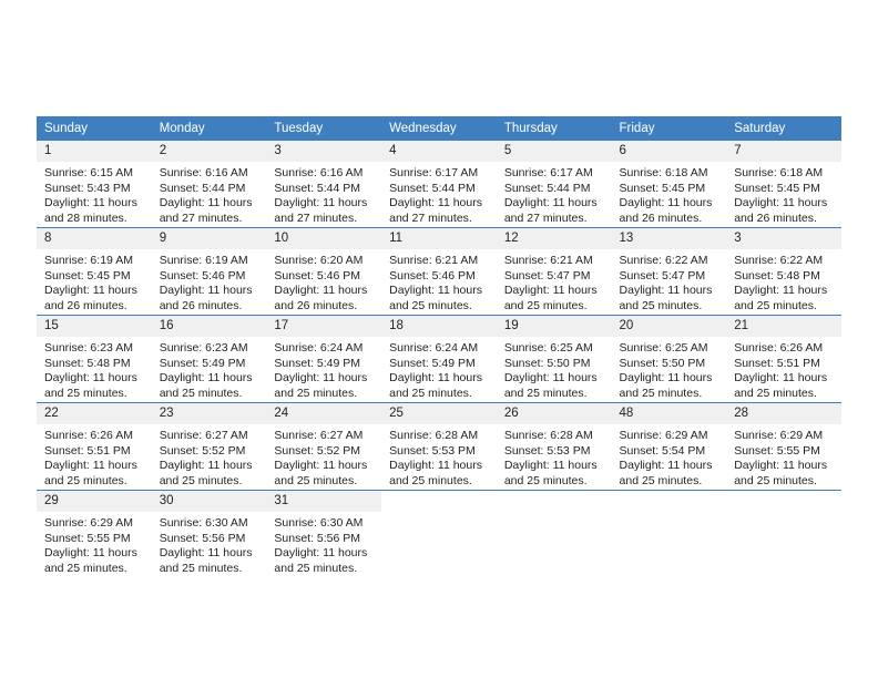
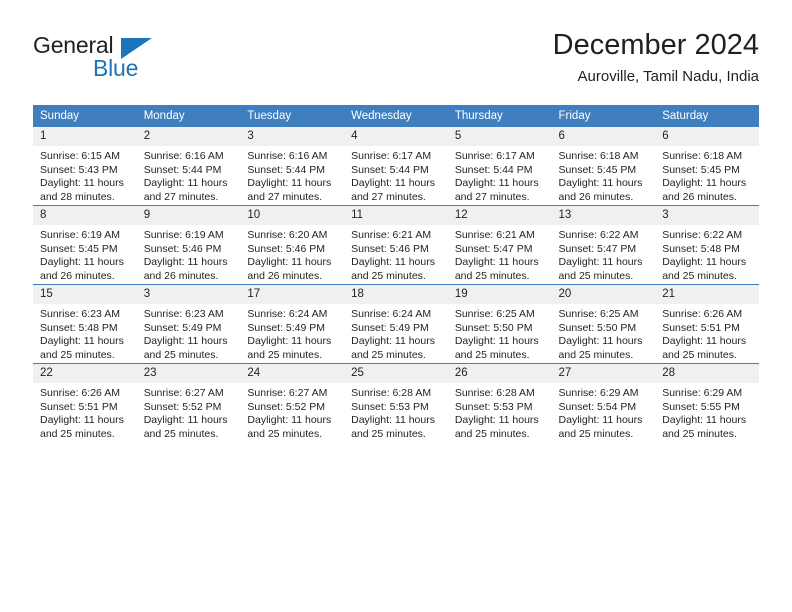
+ General
+ Blue
+ December 2024
+ Auroville, Tamil Nadu, India
  Sunday	Monday	Tuesday	Wednesday	Thursday	Friday	Saturday
- 1 Sunrise: 6:15 AM Sunset: 5:43 PM Daylight: 11 hours and 28 minutes.	2 Sunrise: 6:16 AM Sunset: 5:44 PM Daylight: 11 hours and 27 minutes.	3 Sunrise: 6:16 AM Sunset: 5:44 PM Daylight: 11 hours and 27 minutes.	4 Sunrise: 6:17 AM Sunset: 5:44 PM Daylight: 11 hours and 27 minutes.	5 Sunrise: 6:17 AM Sunset: 5:44 PM Daylight: 11 hours and 27 minutes.	6 Sunrise: 6:18 AM Sunset: 5:45 PM Daylight: 11 hours and 26 minutes.	7 Sunrise: 6:18 AM Sunset: 5:45 PM Daylight: 11 hours and 26 minutes.
+ 1 Sunrise: 6:15 AM Sunset: 5:43 PM Daylight: 11 hours and 28 minutes.	2 Sunrise: 6:16 AM Sunset: 5:44 PM Daylight: 11 hours and 27 minutes.	3 Sunrise: 6:16 AM Sunset: 5:44 PM Daylight: 11 hours and 27 minutes.	4 Sunrise: 6:17 AM Sunset: 5:44 PM Daylight: 11 hours and 27 minutes.	5 Sunrise: 6:17 AM Sunset: 5:44 PM Daylight: 11 hours and 27 minutes.	6 Sunrise: 6:18 AM Sunset: 5:45 PM Daylight: 11 hours and 26 minutes.	6 Sunrise: 6:18 AM Sunset: 5:45 PM Daylight: 11 hours and 26 minutes.
  8 Sunrise: 6:19 AM Sunset: 5:45 PM Daylight: 11 hours and 26 minutes.	9 Sunrise: 6:19 AM Sunset: 5:46 PM Daylight: 11 hours and 26 minutes.	10 Sunrise: 6:20 AM Sunset: 5:46 PM Daylight: 11 hours and 26 minutes.	11 Sunrise: 6:21 AM Sunset: 5:46 PM Daylight: 11 hours and 25 minutes.	12 Sunrise: 6:21 AM Sunset: 5:47 PM Daylight: 11 hours and 25 minutes.	13 Sunrise: 6:22 AM Sunset: 5:47 PM Daylight: 11 hours and 25 minutes.	3 Sunrise: 6:22 AM Sunset: 5:48 PM Daylight: 11 hours and 25 minutes.
- 15 Sunrise: 6:23 AM Sunset: 5:48 PM Daylight: 11 hours and 25 minutes.	16 Sunrise: 6:23 AM Sunset: 5:49 PM Daylight: 11 hours and 25 minutes.	17 Sunrise: 6:24 AM Sunset: 5:49 PM Daylight: 11 hours and 25 minutes.	18 Sunrise: 6:24 AM Sunset: 5:49 PM Daylight: 11 hours and 25 minutes.	19 Sunrise: 6:25 AM Sunset: 5:50 PM Daylight: 11 hours and 25 minutes.	20 Sunrise: 6:25 AM Sunset: 5:50 PM Daylight: 11 hours and 25 minutes.	21 Sunrise: 6:26 AM Sunset: 5:51 PM Daylight: 11 hours and 25 minutes.
+ 15 Sunrise: 6:23 AM Sunset: 5:48 PM Daylight: 11 hours and 25 minutes.	3 Sunrise: 6:23 AM Sunset: 5:49 PM Daylight: 11 hours and 25 minutes.	17 Sunrise: 6:24 AM Sunset: 5:49 PM Daylight: 11 hours and 25 minutes.	18 Sunrise: 6:24 AM Sunset: 5:49 PM Daylight: 11 hours and 25 minutes.	19 Sunrise: 6:25 AM Sunset: 5:50 PM Daylight: 11 hours and 25 minutes.	20 Sunrise: 6:25 AM Sunset: 5:50 PM Daylight: 11 hours and 25 minutes.	21 Sunrise: 6:26 AM Sunset: 5:51 PM Daylight: 11 hours and 25 minutes.
- 22 Sunrise: 6:26 AM Sunset: 5:51 PM Daylight: 11 hours and 25 minutes.	23 Sunrise: 6:27 AM Sunset: 5:52 PM Daylight: 11 hours and 25 minutes.	24 Sunrise: 6:27 AM Sunset: 5:52 PM Daylight: 11 hours and 25 minutes.	25 Sunrise: 6:28 AM Sunset: 5:53 PM Daylight: 11 hours and 25 minutes.	26 Sunrise: 6:28 AM Sunset: 5:53 PM Daylight: 11 hours and 25 minutes.	48 Sunrise: 6:29 AM Sunset: 5:54 PM Daylight: 11 hours and 25 minutes.	28 Sunrise: 6:29 AM Sunset: 5:55 PM Daylight: 11 hours and 25 minutes.
+ 22 Sunrise: 6:26 AM Sunset: 5:51 PM Daylight: 11 hours and 25 minutes.	23 Sunrise: 6:27 AM Sunset: 5:52 PM Daylight: 11 hours and 25 minutes.	24 Sunrise: 6:27 AM Sunset: 5:52 PM Daylight: 11 hours and 25 minutes.	25 Sunrise: 6:28 AM Sunset: 5:53 PM Daylight: 11 hours and 25 minutes.	26 Sunrise: 6:28 AM Sunset: 5:53 PM Daylight: 11 hours and 25 minutes.	27 Sunrise: 6:29 AM Sunset: 5:54 PM Daylight: 11 hours and 25 minutes.	28 Sunrise: 6:29 AM Sunset: 5:55 PM Daylight: 11 hours and 25 minutes.
- 29 Sunrise: 6:29 AM Sunset: 5:55 PM Daylight: 11 hours and 25 minutes.	30 Sunrise: 6:30 AM Sunset: 5:56 PM Daylight: 11 hours and 25 minutes.	31 Sunrise: 6:30 AM Sunset: 5:56 PM Daylight: 11 hours and 25 minutes.
